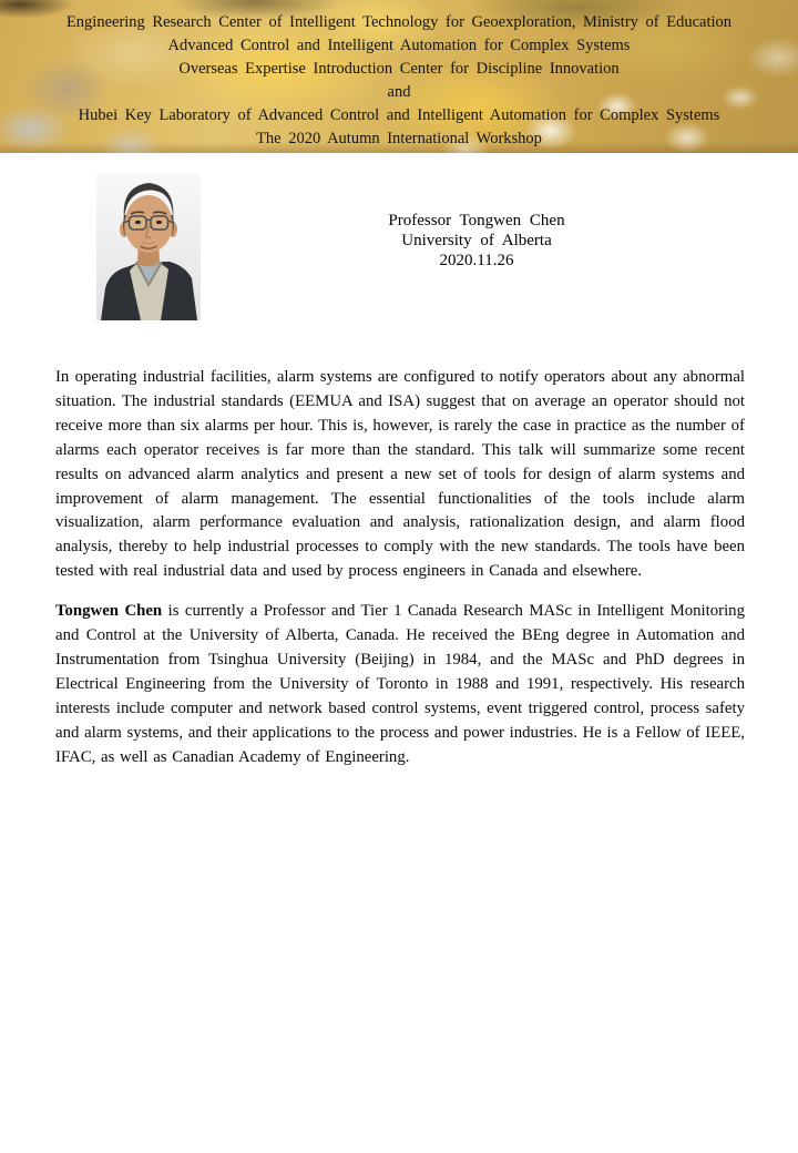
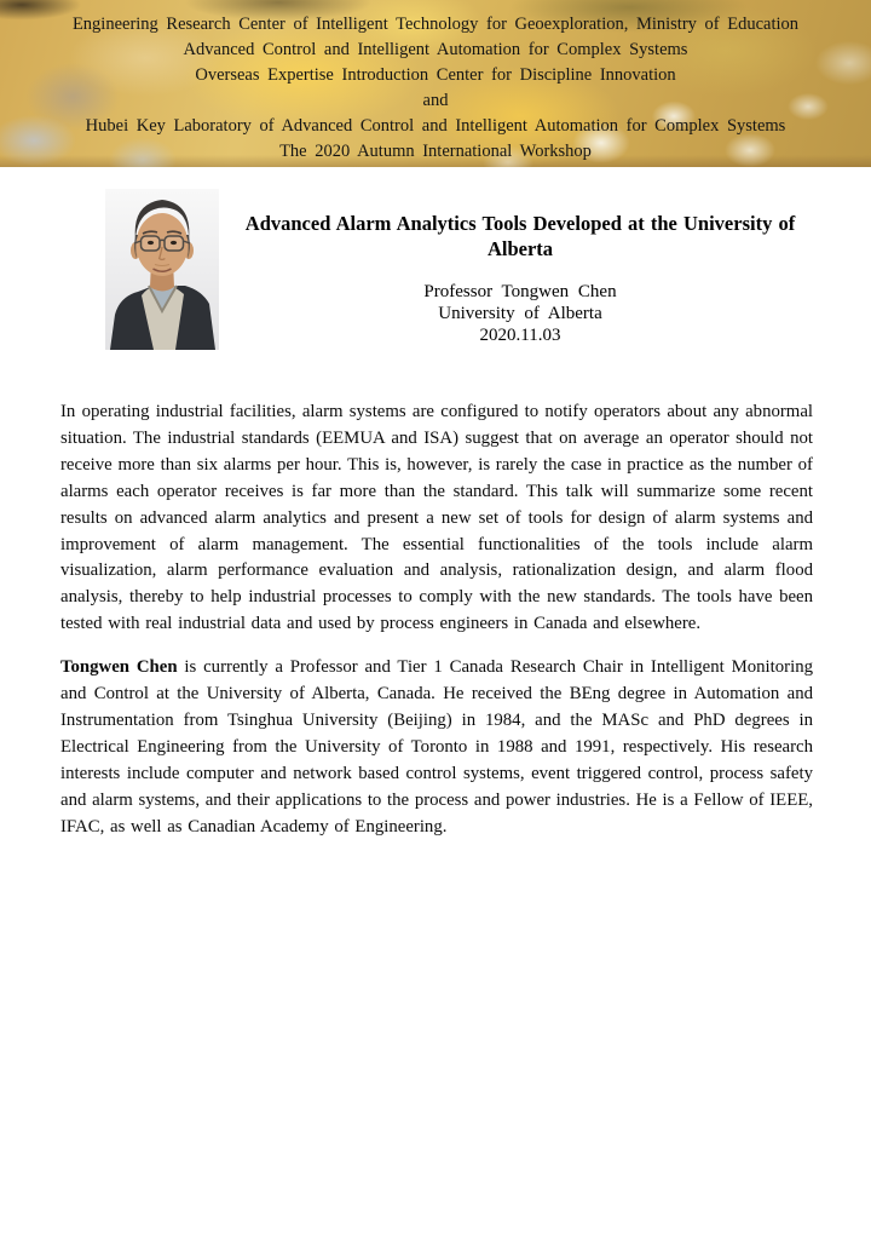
  Engineering Research Center of Intelligent Technology for Geoexploration, Ministry of Education
  Advanced Control and Intelligent Automation for Complex Systems
  Overseas Expertise Introduction Center for Discipline Innovation
  and
  Hubei Key Laboratory of Advanced Control and Intelligent Automation for Complex Systems
  The 2020 Autumn International Workshop
+ Advanced Alarm Analytics Tools Developed at the University of Alberta
  Professor Tongwen Chen
  University of Alberta
- 2020.11.26
+ 2020.11.03
  In operating industrial facilities, alarm systems are configured to notify operators about any abnormal situation. The industrial standards (EEMUA and ISA) suggest that on average an operator should not receive more than six alarms per hour. This is, however, is rarely the case in practice as the number of alarms each operator receives is far more than the standard. This talk will summarize some recent results on advanced alarm analytics and present a new set of tools for design of alarm systems and improvement of alarm management. The essential functionalities of the tools include alarm visualization, alarm performance evaluation and analysis, rationalization design, and alarm flood analysis, thereby to help industrial processes to comply with the new standards. The tools have been tested with real industrial data and used by process engineers in Canada and elsewhere.
- Tongwen Chen is currently a Professor and Tier 1 Canada Research MASc in Intelligent Monitoring and Control at the University of Alberta, Canada. He received the BEng degree in Automation and Instrumentation from Tsinghua University (Beijing) in 1984, and the MASc and PhD degrees in Electrical Engineering from the University of Toronto in 1988 and 1991, respectively. His research interests include computer and network based control systems, event triggered control, process safety and alarm systems, and their applications to the process and power industries. He is a Fellow of IEEE, IFAC, as well as Canadian Academy of Engineering.
+ Tongwen Chen is currently a Professor and Tier 1 Canada Research Chair in Intelligent Monitoring and Control at the University of Alberta, Canada. He received the BEng degree in Automation and Instrumentation from Tsinghua University (Beijing) in 1984, and the MASc and PhD degrees in Electrical Engineering from the University of Toronto in 1988 and 1991, respectively. His research interests include computer and network based control systems, event triggered control, process safety and alarm systems, and their applications to the process and power industries. He is a Fellow of IEEE, IFAC, as well as Canadian Academy of Engineering.
